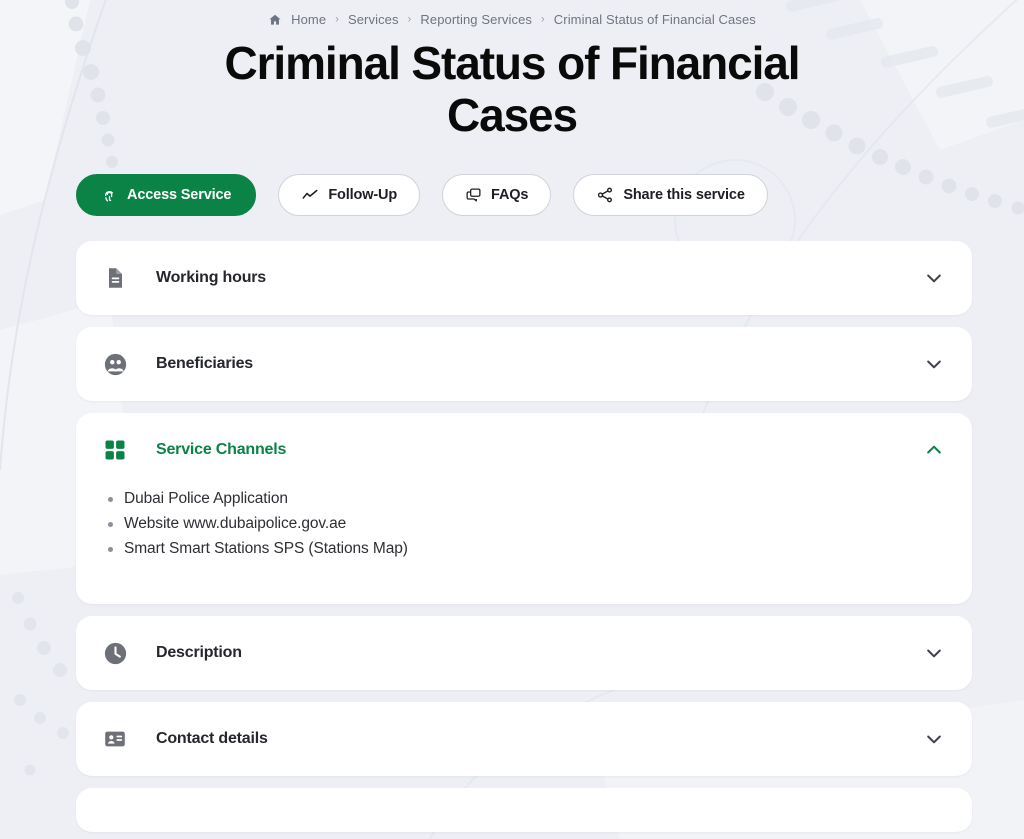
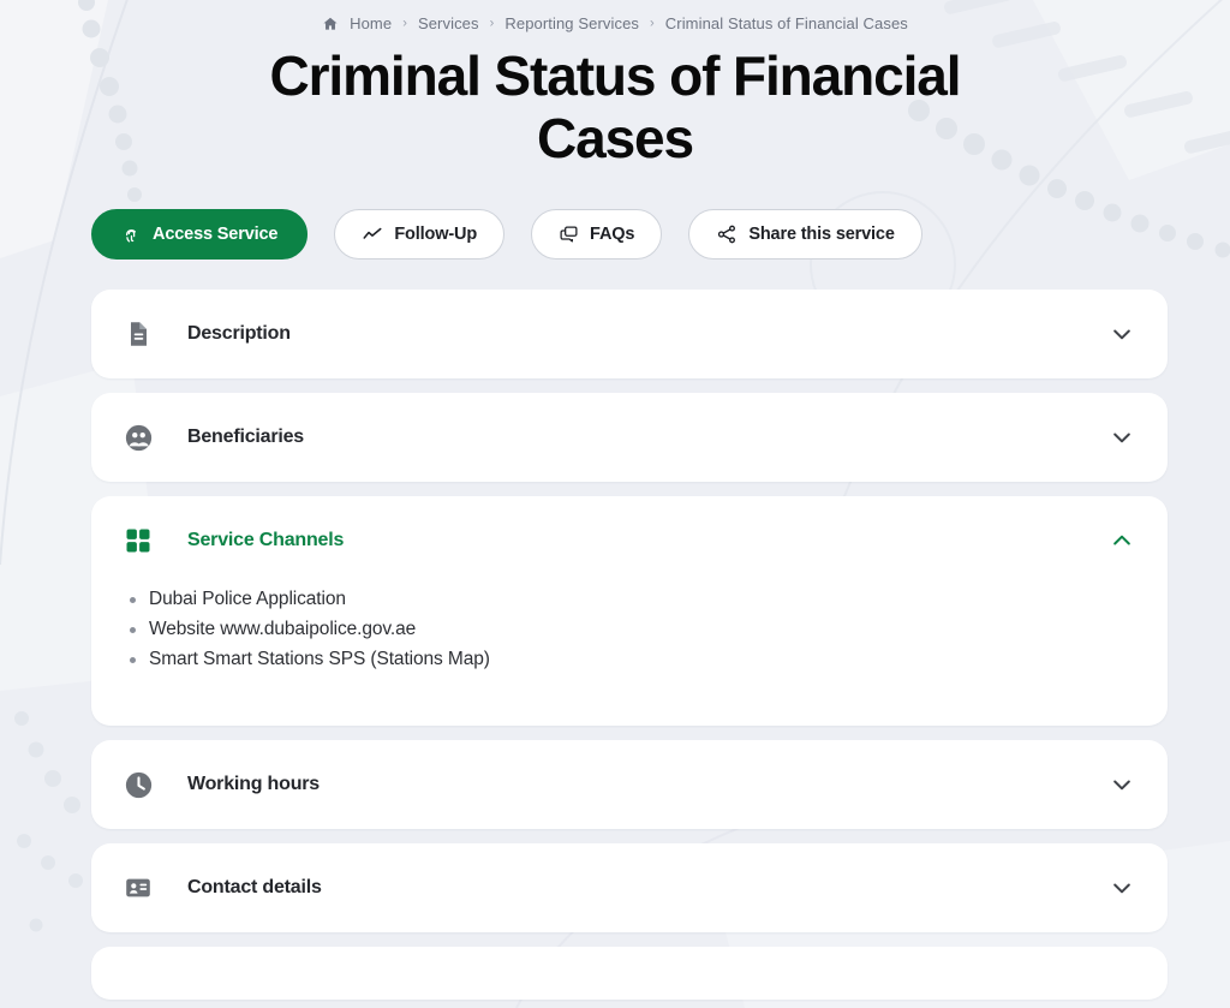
  Home
  ›
  Services
  ›
  Reporting Services
  ›
  Criminal Status of Financial Cases
  Criminal Status of Financial Cases
  Access Service
  Follow-Up
  FAQs
  Share this service
- Working hours
+ Description
  Beneficiaries
  Service Channels
  Dubai Police Application
  Website www.dubaipolice.gov.ae
  Smart Smart Stations SPS (Stations Map)
- Description
+ Working hours
  Contact details
